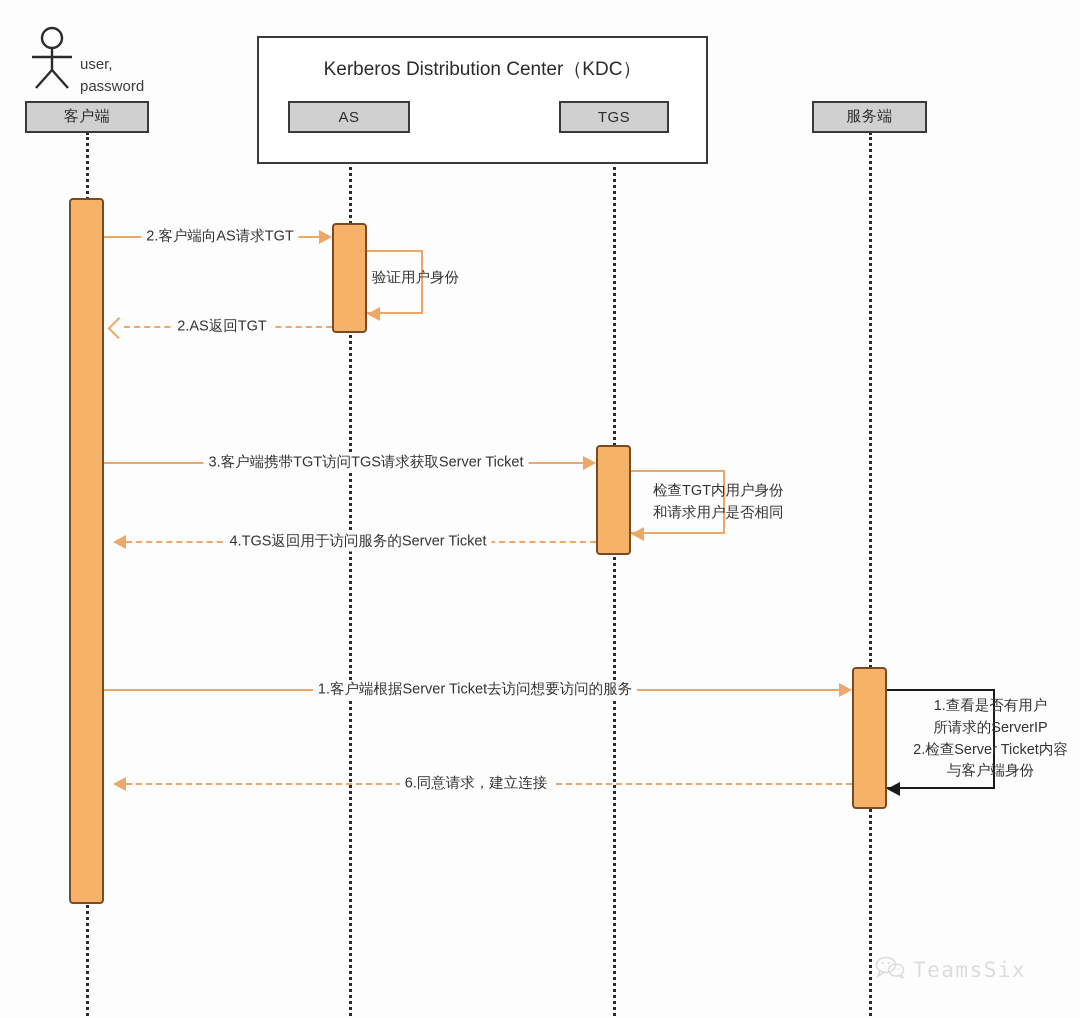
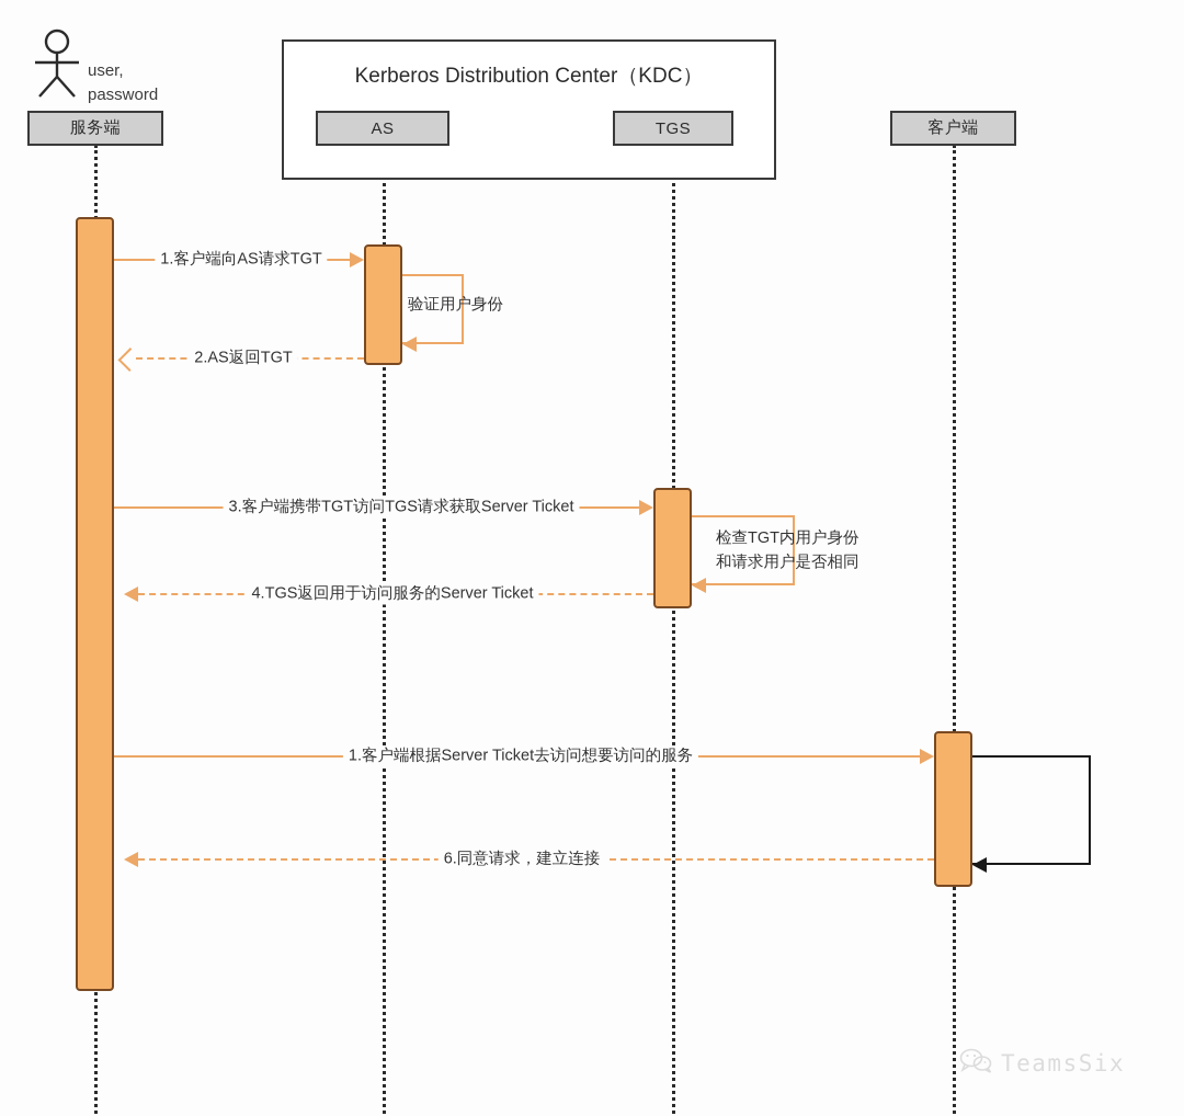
  Kerberos Distribution Center（KDC）
  user,
  password
- 客户端
+ 服务端
  AS
  TGS
- 服务端
+ 客户端
- 2.客户端向AS请求TGT
+ 1.客户端向AS请求TGT
  验证用户身份
  2.AS返回TGT
  3.客户端携带TGT访问TGS请求获取Server Ticket
  检查TGT内用户身份
  和请求用户是否相同
  4.TGS返回用于访问服务的Server Ticket
  1.客户端根据Server Ticket去访问想要访问的服务
- 1.查看是否有用户
- 所请求的ServerIP
- 2.检查Server Ticket内容
- 与客户端身份
  6.同意请求，建立连接
  TeamsSix
